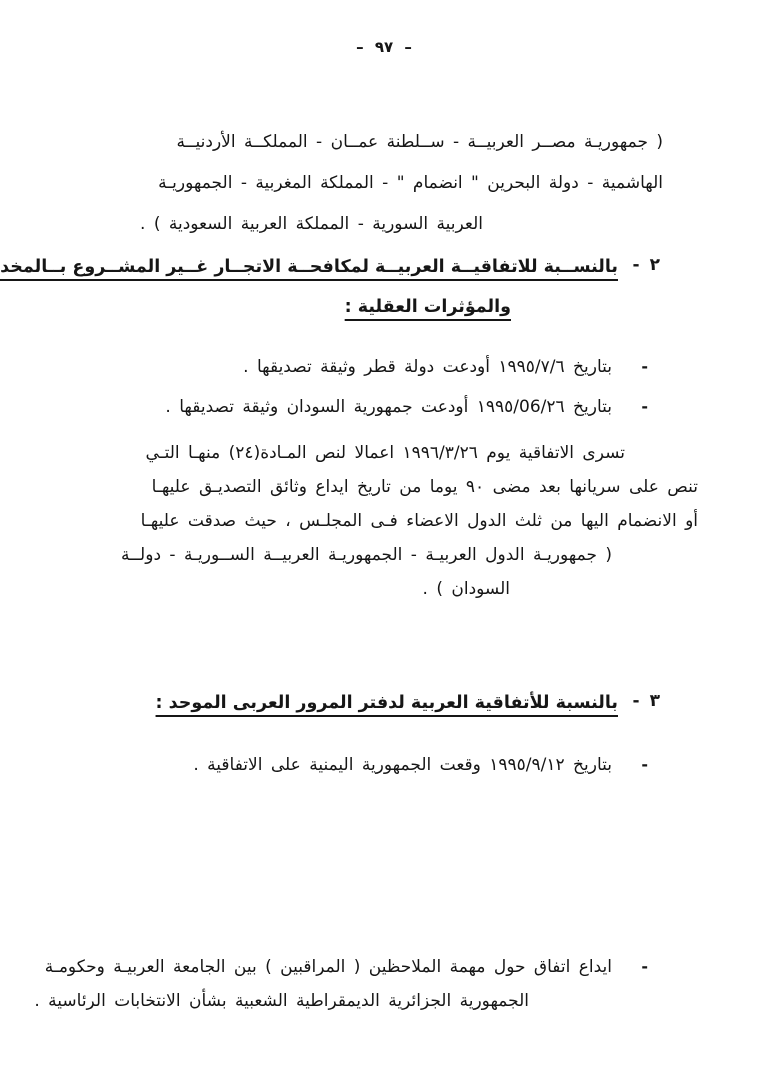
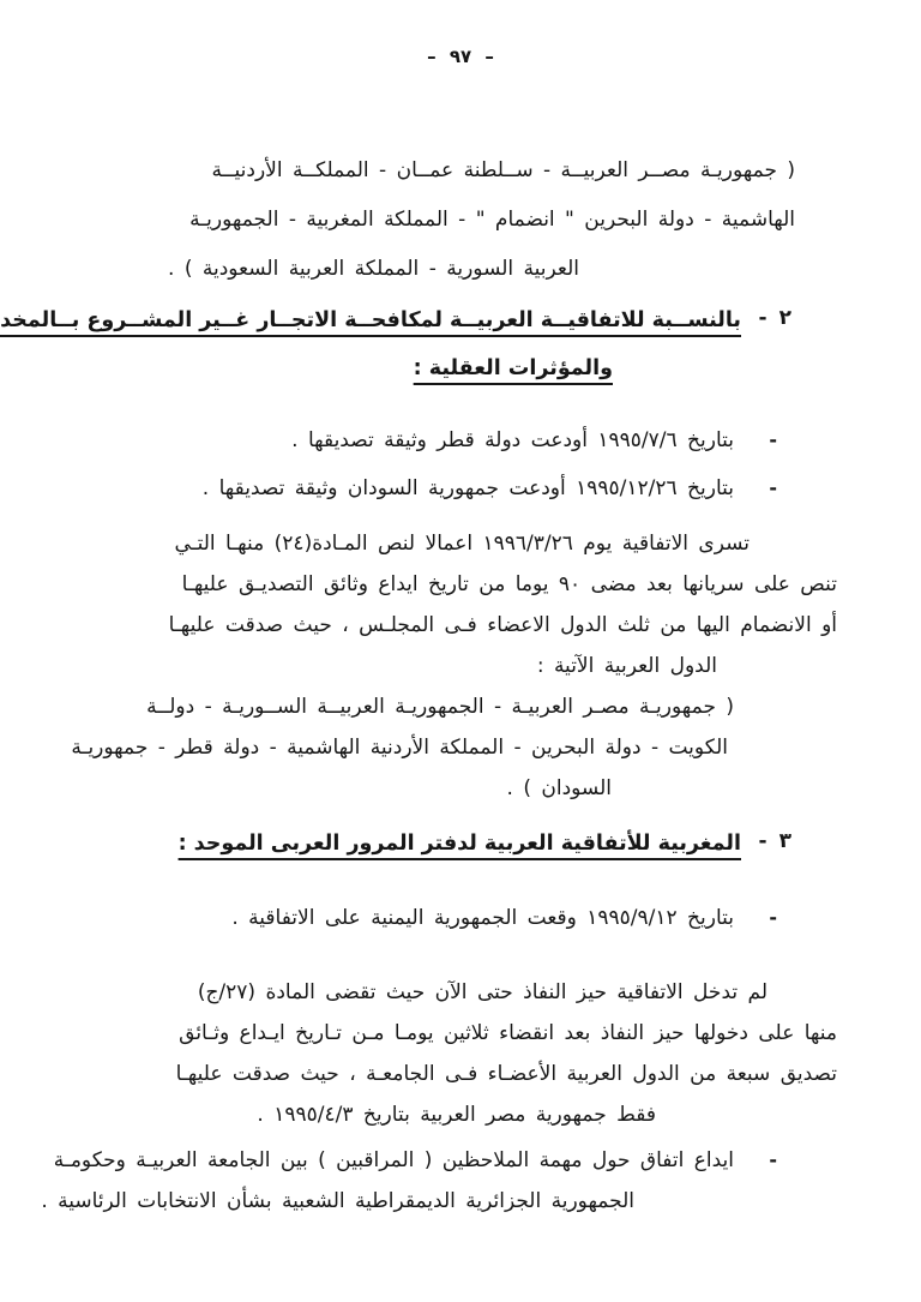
  – ٩٧ –
  ( جمهوريـة مصــر العربيــة - ســلطنة عمــان - المملكــة الأردنيــة
  الهاشمية - دولة البحرين " انضمام " - المملكة المغربية - الجمهوريـة
  العربية السورية - المملكة العربية السعودية ) .
  ٢
  -
  بالنســبة للاتفاقيــة العربيــة لمكافحــة الاتجــار غــير المشــروع بــالمخد
  والمؤثرات العقلية :
  -
  بتاريخ ١٩٩٥/٧/٦ أودعت دولة قطر وثيقة تصديقها .
  -
- بتاريخ ١٩٩٥/06/٢٦ أودعت جمهورية السودان وثيقة تصديقها .
+ بتاريخ ١٩٩٥/١٢/٢٦ أودعت جمهورية السودان وثيقة تصديقها .
  تسرى الاتفاقية يوم ١٩٩٦/٣/٢٦ اعمالا لنص المـادة(٢٤) منهـا التـي
  تنص على سريانها بعد مضى ٩٠ يوما من تاريخ ايداع وثائق التصديـق عليهـا
  أو الانضمام اليها من ثلث الدول الاعضاء فـى المجلـس ، حيث صدقت عليهـا
+ الدول العربية الآتية :
- ( جمهوريـة الدول العربيـة - الجمهوريـة العربيــة الســوريـة - دولــة
+ ( جمهوريـة مصـر العربيـة - الجمهوريـة العربيــة الســوريـة - دولــة
+ الكويت - دولة البحرين - المملكة الأردنية الهاشمية - دولة قطر - جمهوريـة
  السودان ) .
  ٣
  -
- بالنسبة للأتفاقية العربية لدفتر المرور العربى الموحد :
+ المغربية للأتفاقية العربية لدفتر المرور العربى الموحد :
  -
  بتاريخ ١٩٩٥/٩/١٢ وقعت الجمهورية اليمنية على الاتفاقية .
+ لم تدخل الاتفاقية حيز النفاذ حتى الآن حيث تقضى المادة (٢٧/ج)
+ منها على دخولها حيز النفاذ بعد انقضاء ثلاثين يومـا مـن تـاريخ ايـداع وثـائق
+ تصديق سبعة من الدول العربية الأعضـاء فـى الجامعـة ، حيث صدقت عليهـا
+ فقط جمهورية مصر العربية بتاريخ ١٩٩٥/٤/٣ .
  -
  ايداع اتفاق حول مهمة الملاحظين ( المراقبين ) بين الجامعة العربيـة وحكومـة
  الجمهورية الجزائرية الديمقراطية الشعبية بشأن الانتخابات الرئاسية .
